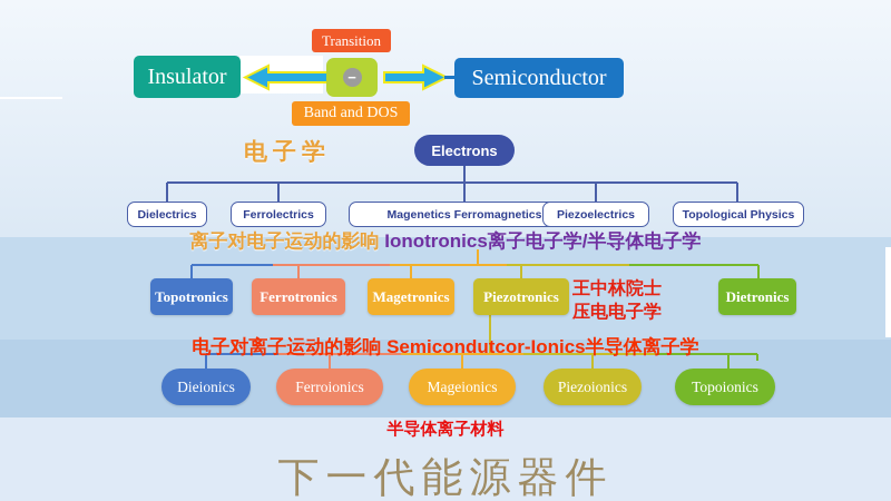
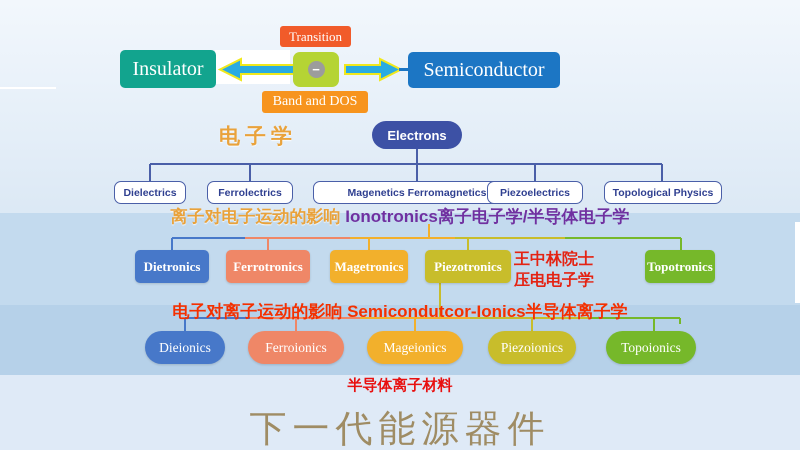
  Transition
  Insulator
  −
  Semiconductor
  Band and DOS
  电子学
  Electrons
  Dielectrics
  Ferrolectrics
  Magenetics Ferromagnetics
  Piezoelectrics
  Topological Physics
  离子对电子运动的影响 Ionotronics离子电子学/半导体电子学
- Topotronics
+ Dietronics
  Ferrotronics
  Magetronics
  Piezotronics
- Dietronics
+ Topotronics
  王中林院士
  压电电子学
  电子对离子运动的影响 Semicondutcor-Ionics半导体离子学
  Dieionics
  Ferroionics
  Mageionics
  Piezoionics
  Topoionics
  半导体离子材料
  下一代能源器件
